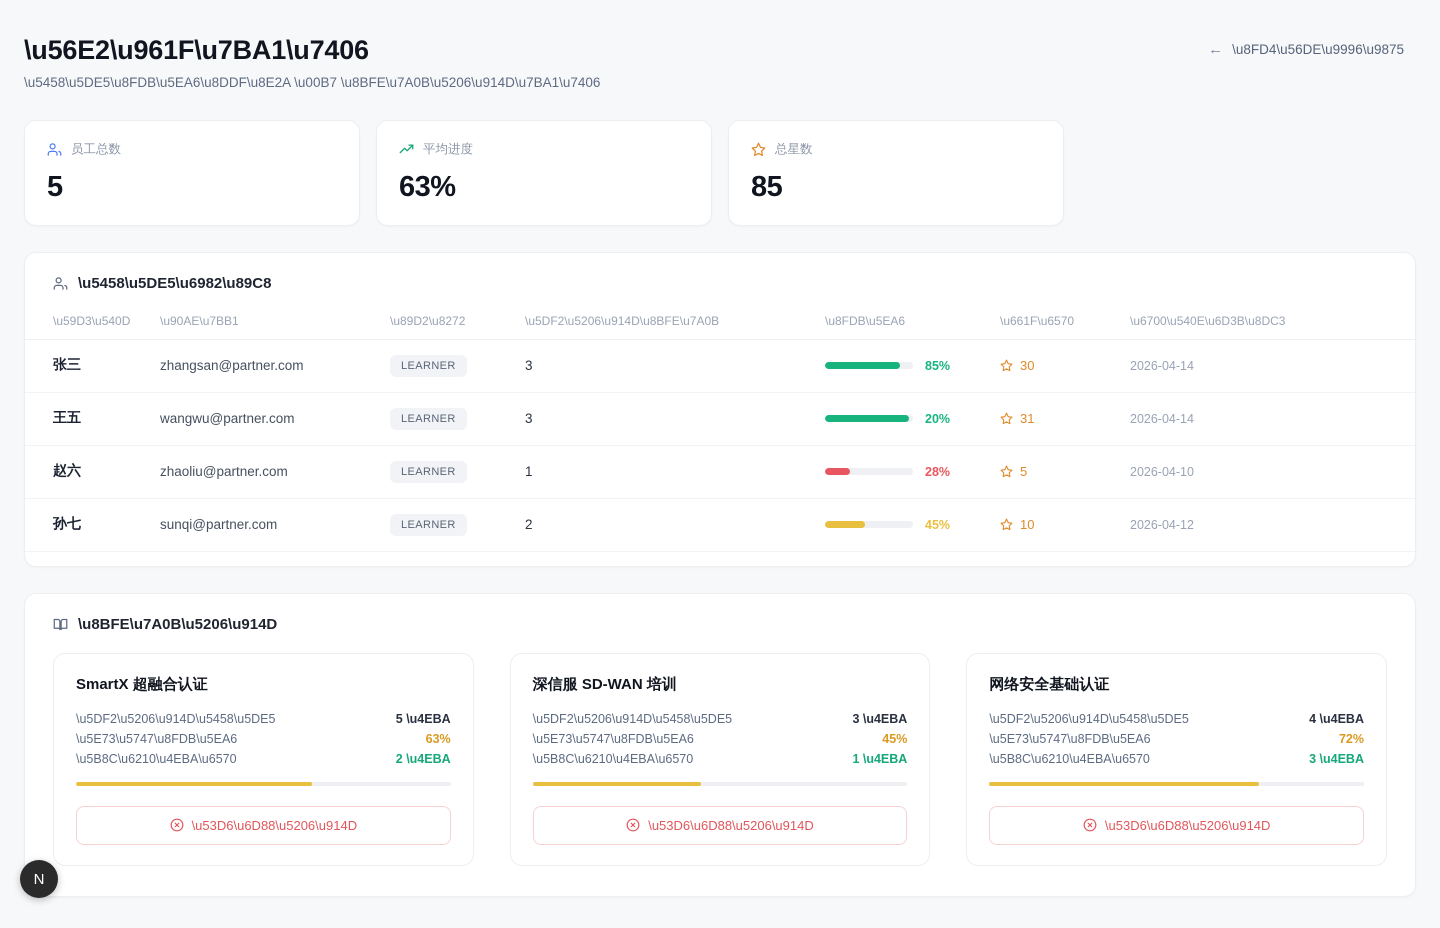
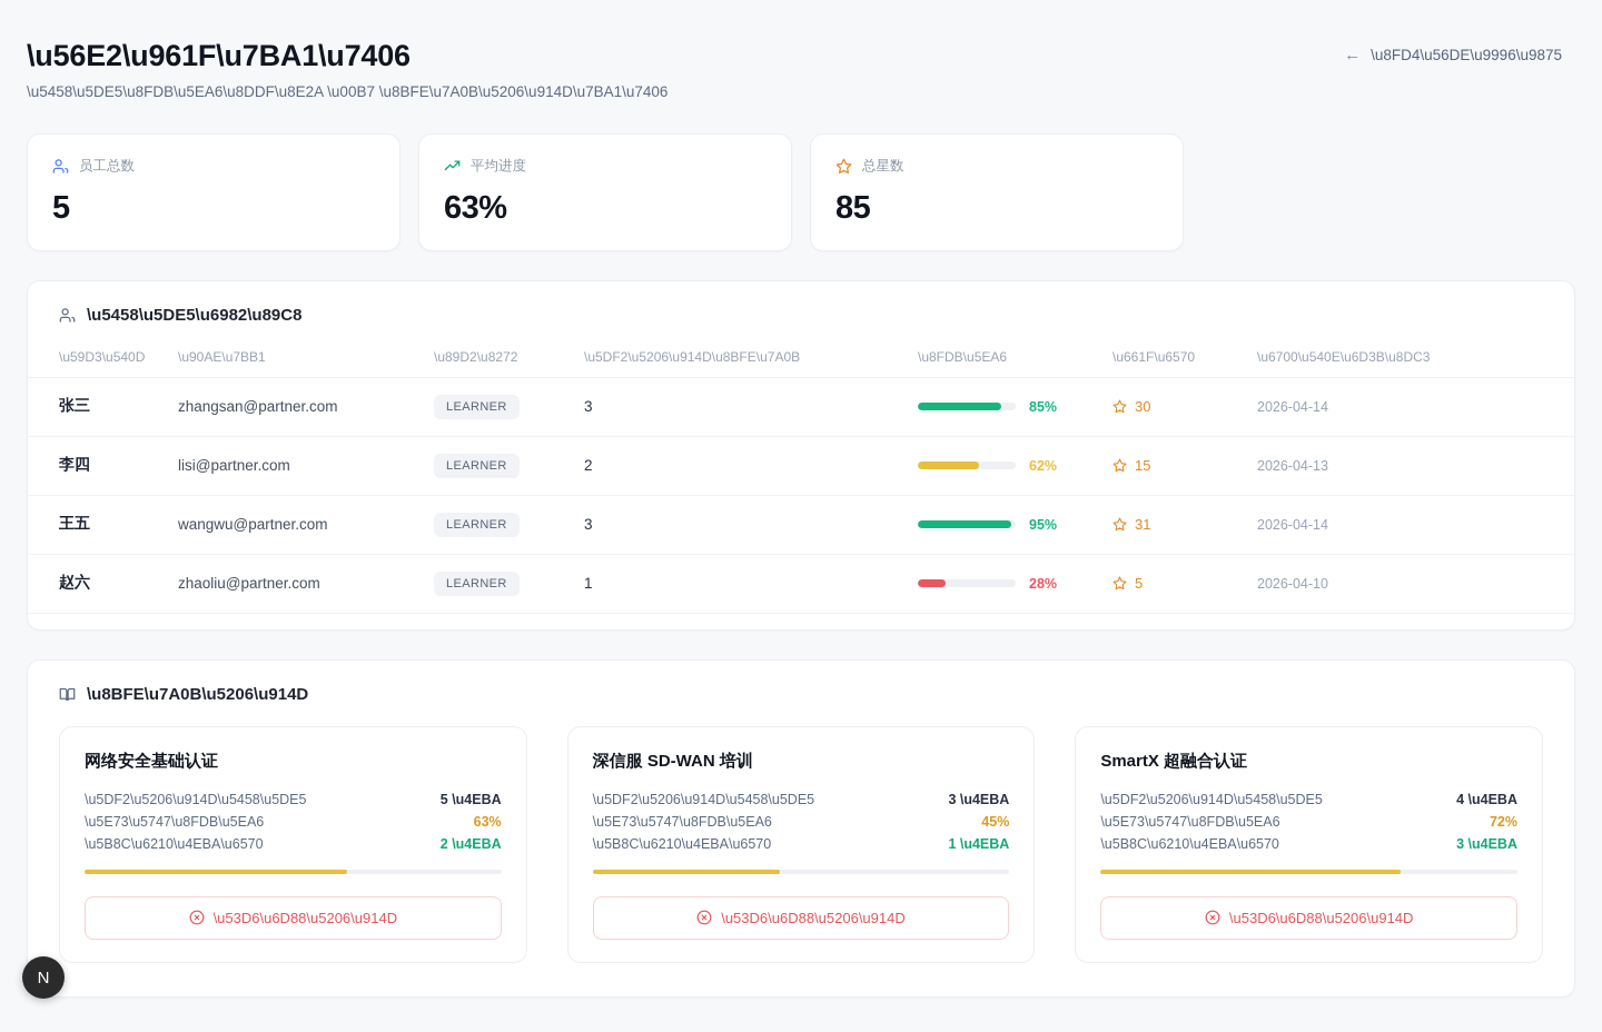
  \u56E2\u961F\u7BA1\u7406
  \u5458\u5DE5\u8FDB\u5EA6\u8DDF\u8E2A \u00B7 \u8BFE\u7A0B\u5206\u914D\u7BA1\u7406
  ←
  \u8FD4\u56DE\u9996\u9875
  员工总数
  5
  平均进度
  63%
  总星数
  85
  \u5458\u5DE5\u6982\u89C8
  \u59D3\u540D	\u90AE\u7BB1	\u89D2\u8272	\u5DF2\u5206\u914D\u8BFE\u7A0B	\u8FDB\u5EA6	\u661F\u6570	\u6700\u540E\u6D3B\u8DC3
  张三	zhangsan@partner.com	LEARNER	3	85%	30	2026-04-14
+ 李四	lisi@partner.com	LEARNER	2	62%	15	2026-04-13
- 王五	wangwu@partner.com	LEARNER	3	20%	31	2026-04-14
+ 王五	wangwu@partner.com	LEARNER	3	95%	31	2026-04-14
  赵六	zhaoliu@partner.com	LEARNER	1	28%	5	2026-04-10
- 孙七	sunqi@partner.com	LEARNER	2	45%	10	2026-04-12
  \u8BFE\u7A0B\u5206\u914D
- SmartX 超融合认证
+ 网络安全基础认证
  \u5DF2\u5206\u914D\u5458\u5DE5
  5 \u4EBA
  \u5E73\u5747\u8FDB\u5EA6
  63%
  \u5B8C\u6210\u4EBA\u6570
  2 \u4EBA
  \u53D6\u6D88\u5206\u914D
  深信服 SD-WAN 培训
  \u5DF2\u5206\u914D\u5458\u5DE5
  3 \u4EBA
  \u5E73\u5747\u8FDB\u5EA6
  45%
  \u5B8C\u6210\u4EBA\u6570
  1 \u4EBA
  \u53D6\u6D88\u5206\u914D
- 网络安全基础认证
+ SmartX 超融合认证
  \u5DF2\u5206\u914D\u5458\u5DE5
  4 \u4EBA
  \u5E73\u5747\u8FDB\u5EA6
  72%
  \u5B8C\u6210\u4EBA\u6570
  3 \u4EBA
  \u53D6\u6D88\u5206\u914D
  N
